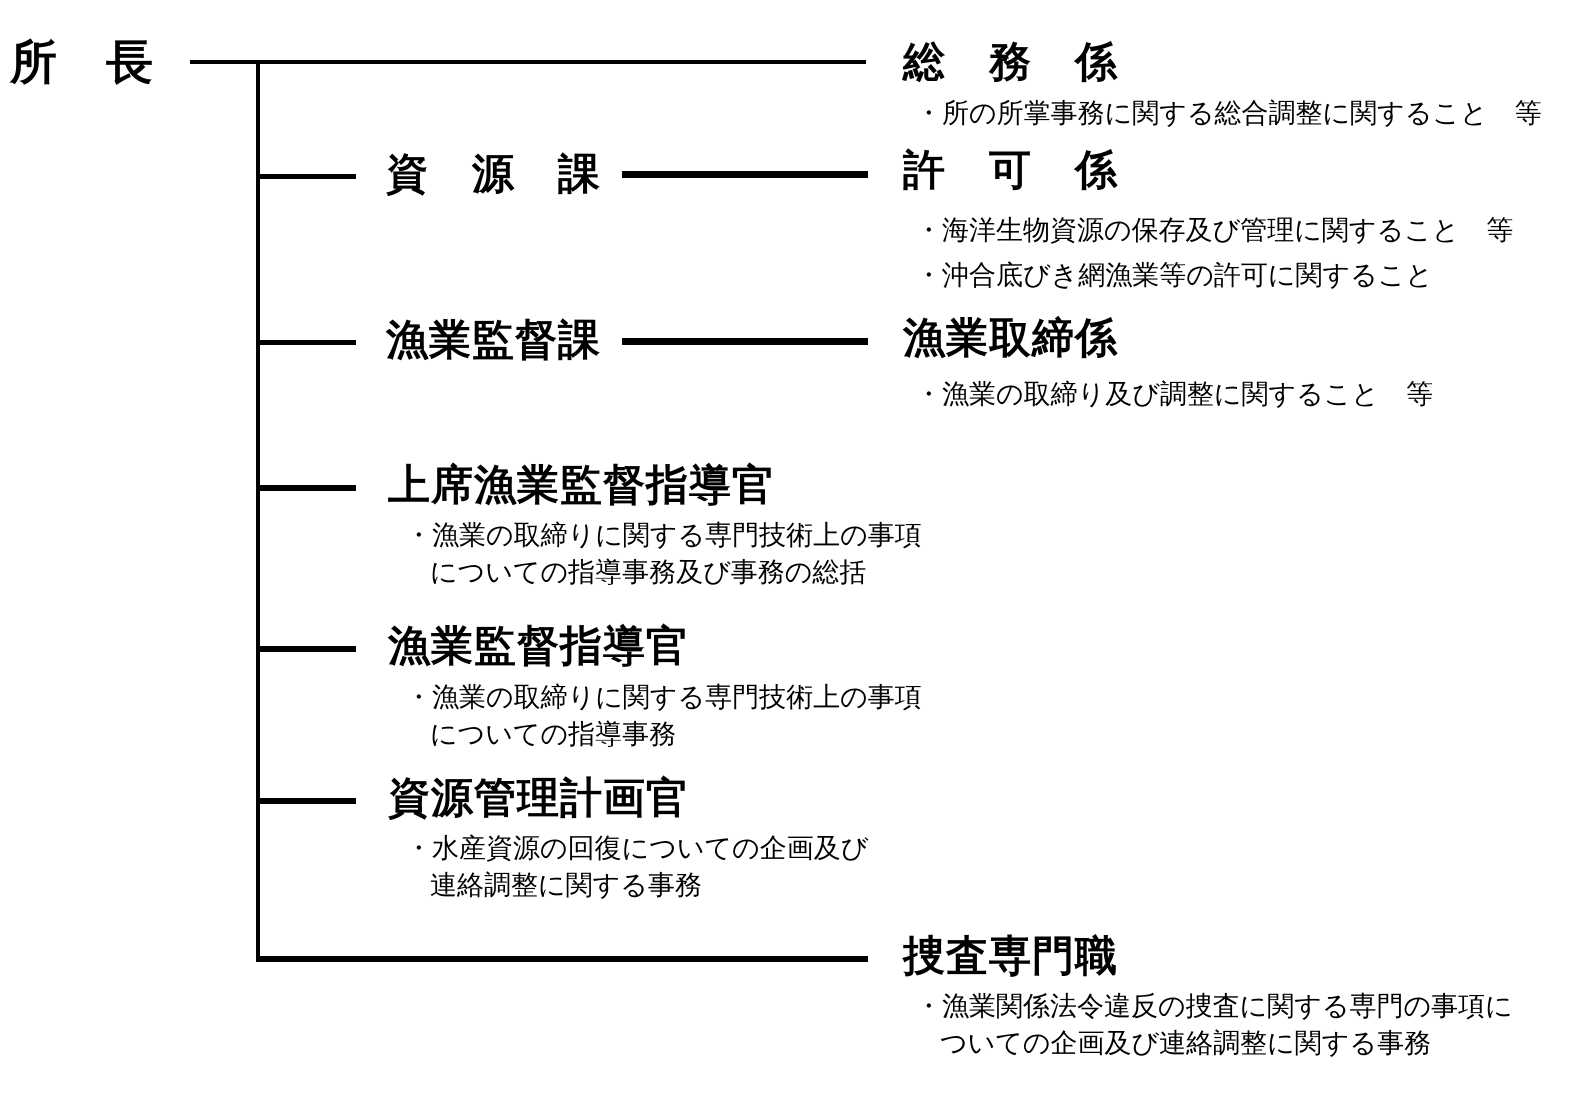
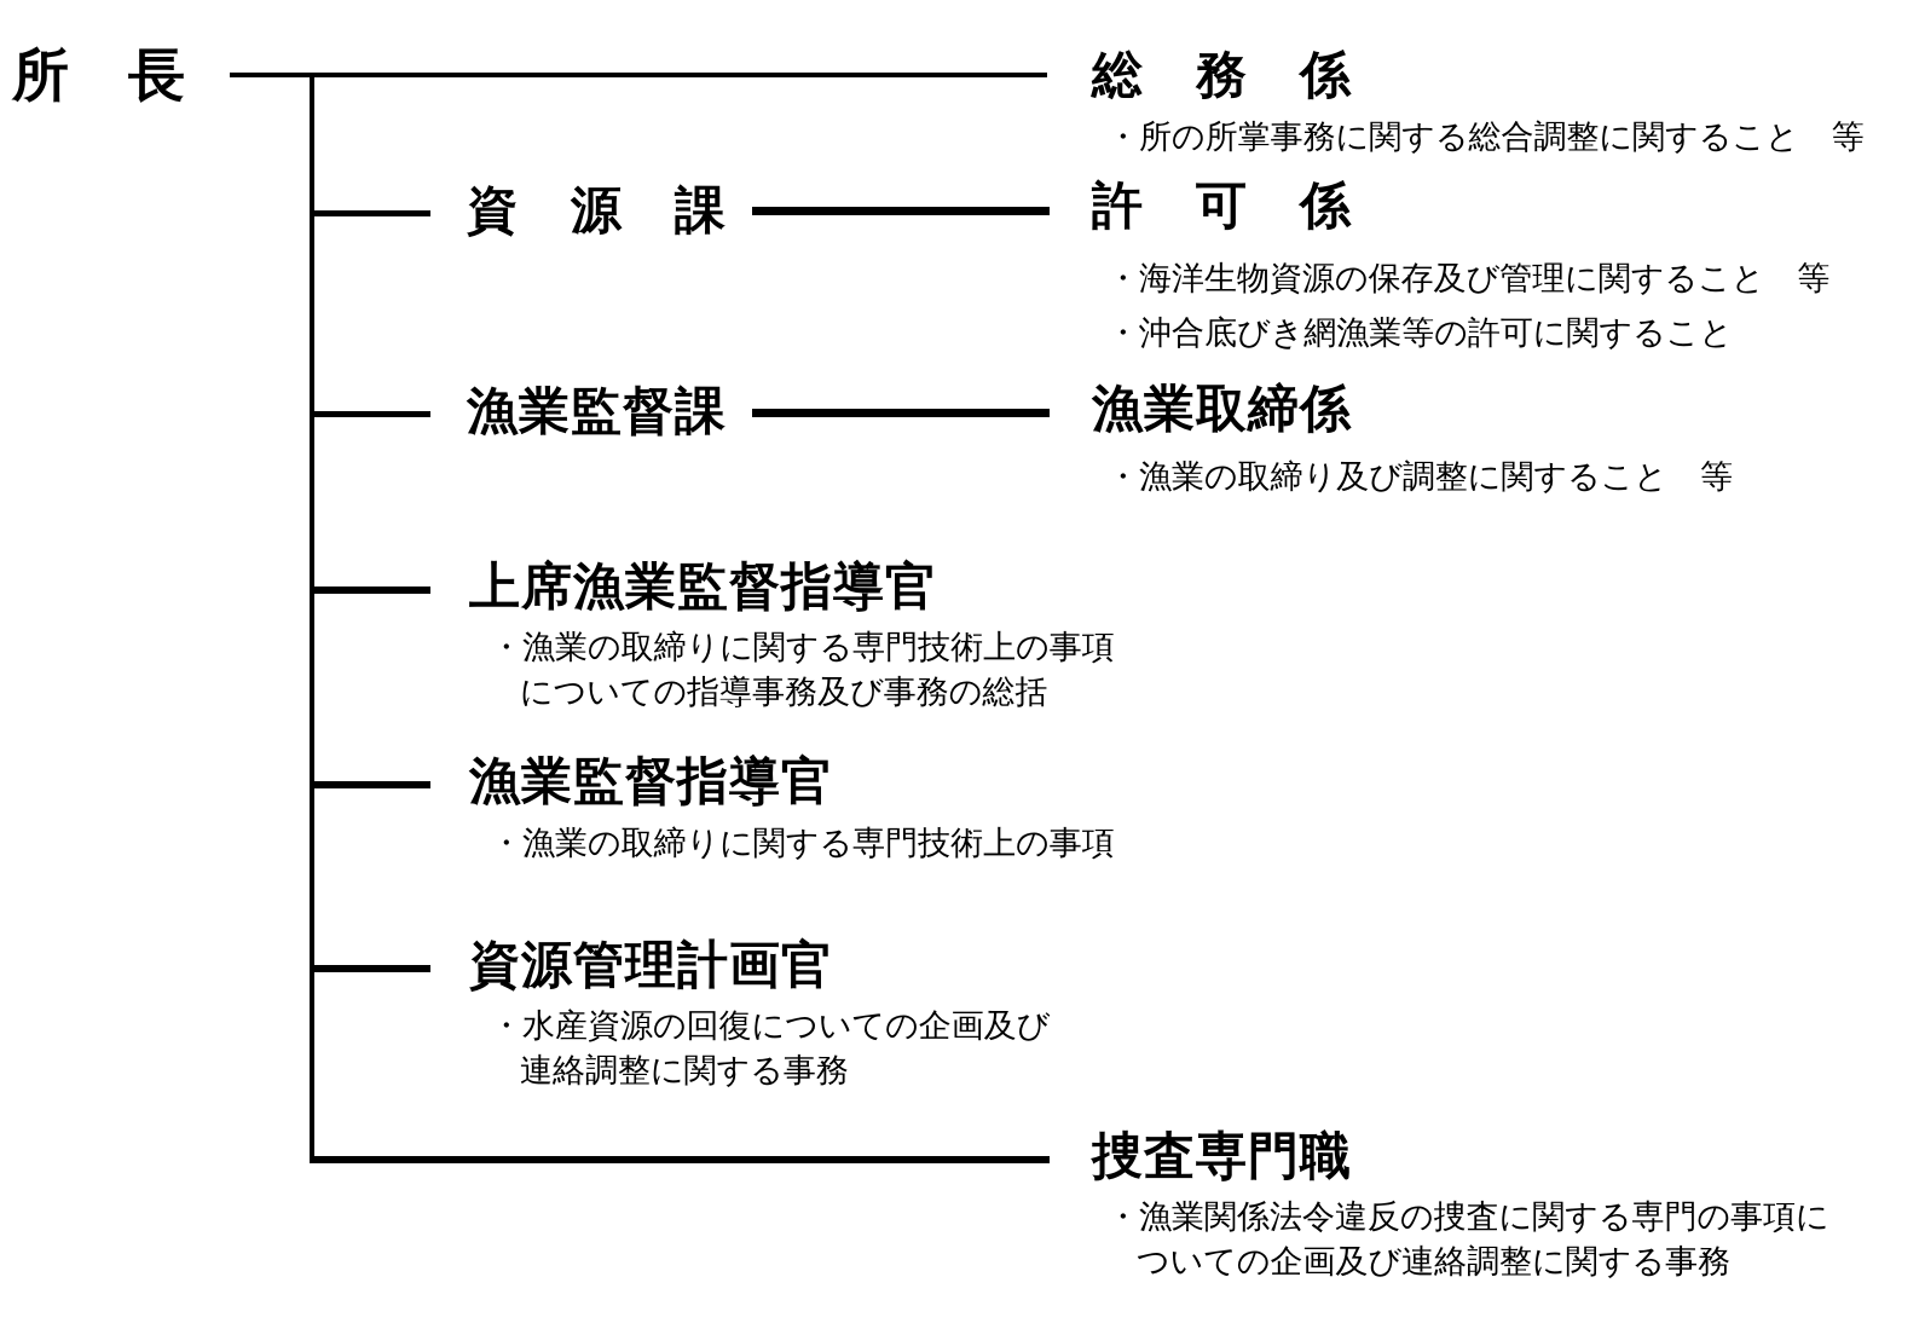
  所 長
  総 務 係
  ・所の所掌事務に関する総合調整に関すること 等
  資 源 課
  許 可 係
  ・海洋生物資源の保存及び管理に関すること 等
  ・沖合底びき網漁業等の許可に関すること
  漁業監督課
  漁業取締係
  ・漁業の取締り及び調整に関すること 等
  上席漁業監督指導官
  ・漁業の取締りに関する専門技術上の事項
  についての指導事務及び事務の総括
  漁業監督指導官
  ・漁業の取締りに関する専門技術上の事項
- についての指導事務
  資源管理計画官
  ・水産資源の回復についての企画及び
  連絡調整に関する事務
  捜査専門職
  ・漁業関係法令違反の捜査に関する専門の事項に
  ついての企画及び連絡調整に関する事務
